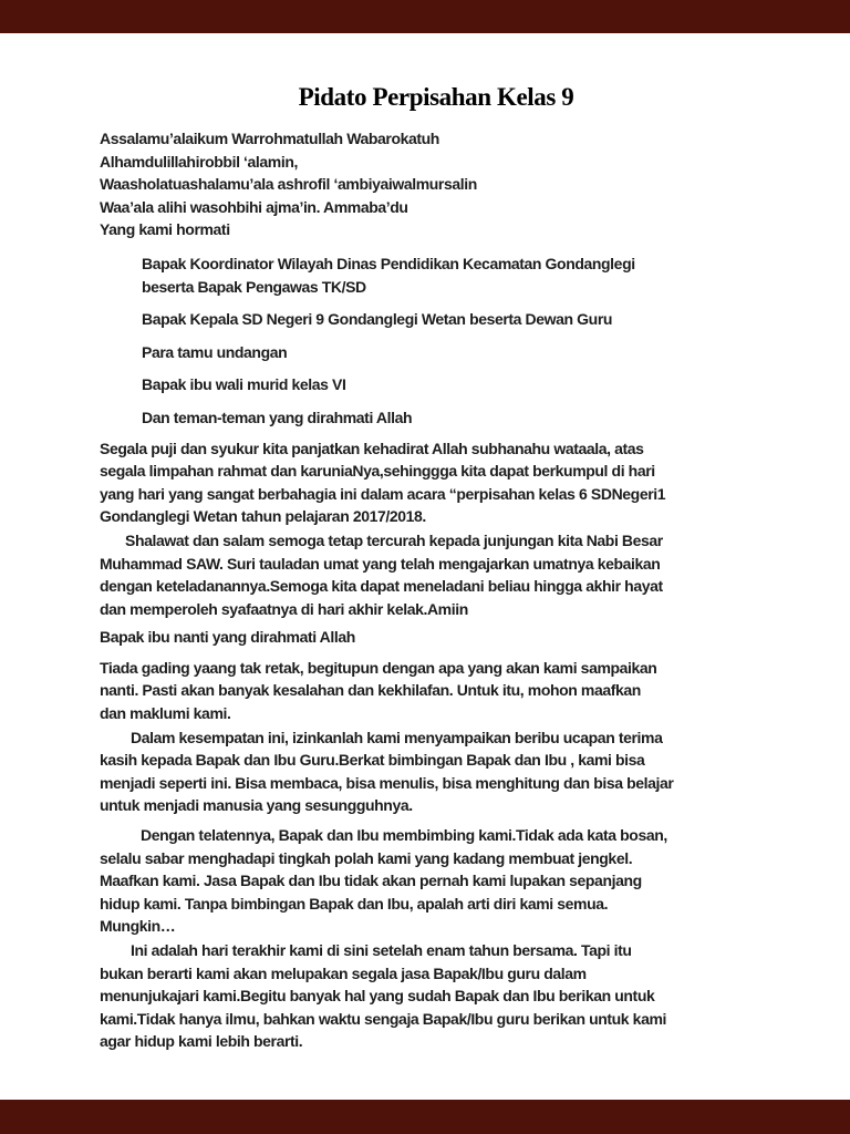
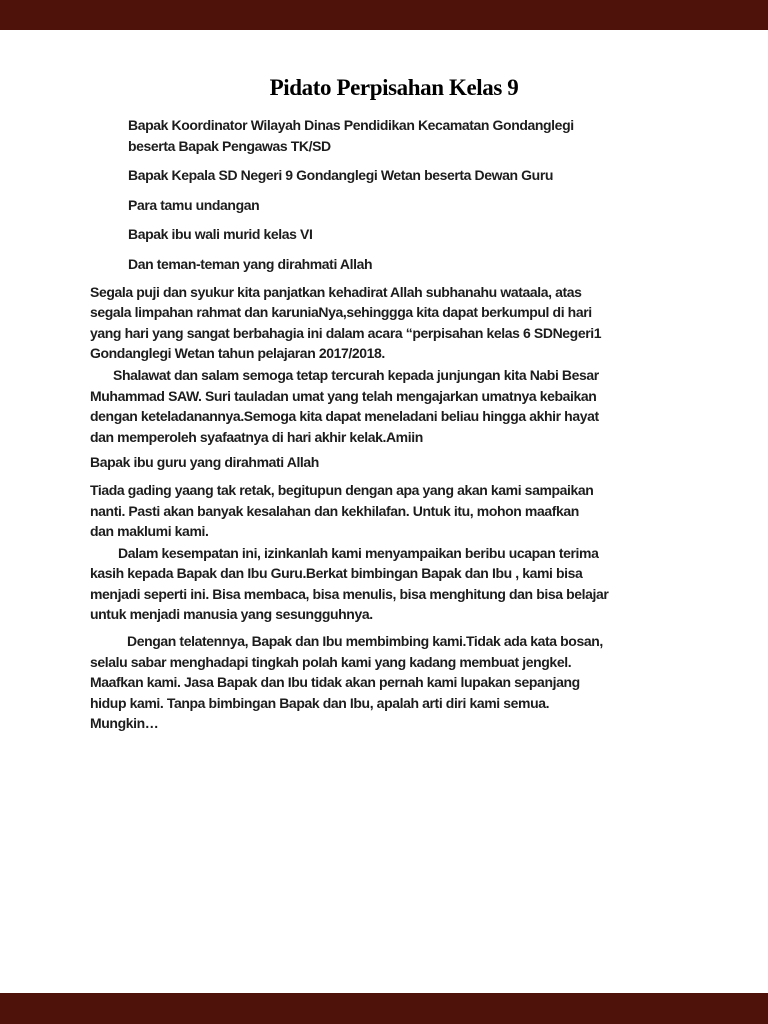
  Pidato Perpisahan Kelas 9
- Assalamu’alaikum Warrohmatullah Wabarokatuh
- Alhamdulillahirobbil ‘alamin,
- Waasholatuashalamu’ala ashrofil ‘ambiyaiwalmursalin
- Waa’ala alihi wasohbihi ajma’in. Ammaba’du
- Yang kami hormati
  Bapak Koordinator Wilayah Dinas Pendidikan Kecamatan Gondanglegi
  beserta Bapak Pengawas TK/SD
  Bapak Kepala SD Negeri 9 Gondanglegi Wetan beserta Dewan Guru
  Para tamu undangan
  Bapak ibu wali murid kelas VI
  Dan teman-teman yang dirahmati Allah
  Segala puji dan syukur kita panjatkan kehadirat Allah subhanahu wataala, atas
  segala limpahan rahmat dan karuniaNya,sehinggga kita dapat berkumpul di hari
  yang hari yang sangat berbahagia ini dalam acara “perpisahan kelas 6 SDNegeri1
  Gondanglegi Wetan tahun pelajaran 2017/2018.
  Shalawat dan salam semoga tetap tercurah kepada junjungan kita Nabi Besar
  Muhammad SAW. Suri tauladan umat yang telah mengajarkan umatnya kebaikan
  dengan keteladanannya.Semoga kita dapat meneladani beliau hingga akhir hayat
  dan memperoleh syafaatnya di hari akhir kelak.Amiin
- Bapak ibu nanti yang dirahmati Allah
+ Bapak ibu guru yang dirahmati Allah
  Tiada gading yaang tak retak, begitupun dengan apa yang akan kami sampaikan
  nanti. Pasti akan banyak kesalahan dan kekhilafan. Untuk itu, mohon maafkan
  dan maklumi kami.
  Dalam kesempatan ini, izinkanlah kami menyampaikan beribu ucapan terima
  kasih kepada Bapak dan Ibu Guru.Berkat bimbingan Bapak dan Ibu , kami bisa
  menjadi seperti ini. Bisa membaca, bisa menulis, bisa menghitung dan bisa belajar
  untuk menjadi manusia yang sesungguhnya.
  Dengan telatennya, Bapak dan Ibu membimbing kami.Tidak ada kata bosan,
  selalu sabar menghadapi tingkah polah kami yang kadang membuat jengkel.
  Maafkan kami. Jasa Bapak dan Ibu tidak akan pernah kami lupakan sepanjang
  hidup kami. Tanpa bimbingan Bapak dan Ibu, apalah arti diri kami semua.
  Mungkin…
- Ini adalah hari terakhir kami di sini setelah enam tahun bersama. Tapi itu
- bukan berarti kami akan melupakan segala jasa Bapak/Ibu guru dalam
- menunjukajari kami.Begitu banyak hal yang sudah Bapak dan Ibu berikan untuk
- kami.Tidak hanya ilmu, bahkan waktu sengaja Bapak/Ibu guru berikan untuk kami
- agar hidup kami lebih berarti.
